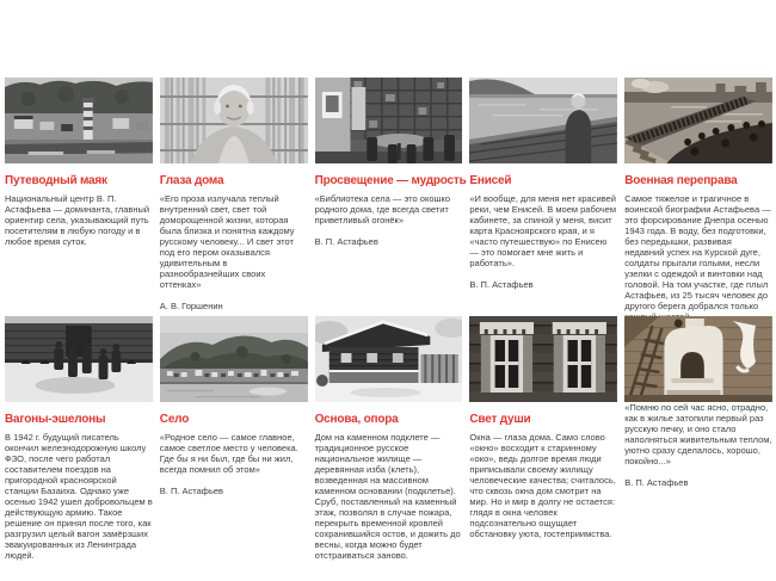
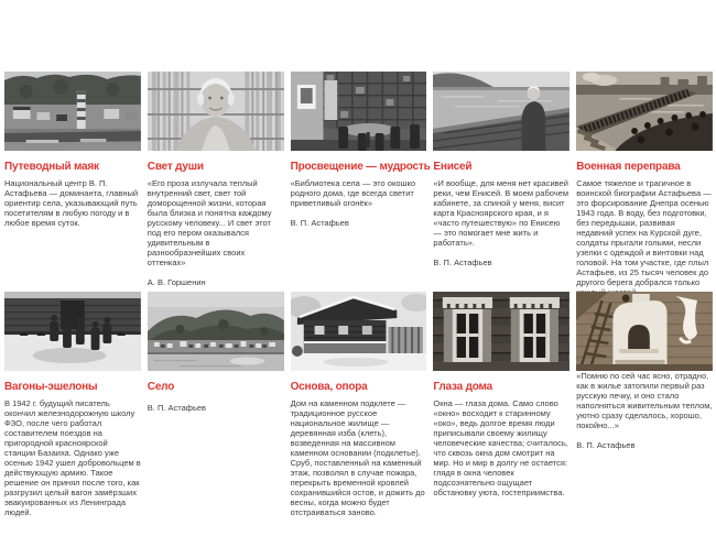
  Путеводный маяк
  Национальный центр В. П. Астафьева — доминанта, главный ориентир села, указывающий путь посетителям в любую погоду и в любое время суток.
- Глаза дома
+ Свет души
  «Его проза излучала теплый внутренний свет, свет той доморощенной жизни, которая была близка и понятна каждому русскому человеку... И свет этот под его пером оказывался удивительным в разнообразнейших своих оттенках»
  А. В. Горшенин
  Просвещение — мудрость
  «Библиотека села — это окошко родного дома, где всегда светит приветливый огонёк»
  В. П. Астафьев
  Енисей
  «И вообще, для меня нет красивей реки, чем Енисей. В моем рабочем кабинете, за спиной у меня, висит карта Красноярского края, и я «часто путешествую» по Енисею — это помогает мне жить и работать».
  В. П. Астафьев
  Военная переправа
  Самое тяжелое и трагичное в воинской биографии Астафьева — это форсирование Днепра осенью 1943 года. В воду, без подготовки, без передышки, развивая недавний успех на Курской дуге, солдаты прыгали голыми, несли узелки с одеждой и винтовки над головой. На том участке, где плыл Астафьев, из 25 тысяч человек до другого берега добрался только
  Вагоны-эшелоны
  В 1942 г. будущий писатель окончил железнодорожную школу ФЗО, после чего работал составителем поездов на пригородной красноярской станции Базаиха. Однако уже осенью 1942 ушел добровольцем в действующую армию. Такое решение он принял после того, как разгрузил целый вагон замёрзших эвакуированных из Ленинграда людей.
  Село
- «Родное село — самое главное, самое светлое место у человека. Где бы я ни был, где бы ни жил, всегда помнил об этом»
  В. П. Астафьев
  Основа, опора
  Дом на каменном подклете — традиционное русское национальное жилище — деревянная изба (клеть), возведенная на массивном каменном основании (подклетье). Сруб, поставленный на каменный этаж, позволял в случае пожара, перекрыть временной кровлей сохранившийся остов, и дожить до весны, когда можно будет отстраиваться заново.
- Свет души
+ Глаза дома
  Окна — глаза дома. Само слово «окно» восходит к старинному «око», ведь долгое время люди приписывали своему жилищу человеческие качества; считалось, что сквозь окна дом смотрит на мир. Но и мир в долгу не остается: глядя в окна человек подсознательно ощущает обстановку уюта, гостеприимства.
  «Помню по сей час ясно, отрадно, как в жилье затопили первый раз русскую печку, и оно стало наполняться живительным теплом, уютно сразу сделалось, хорошо, покойно...»
  В. П. Астафьев
